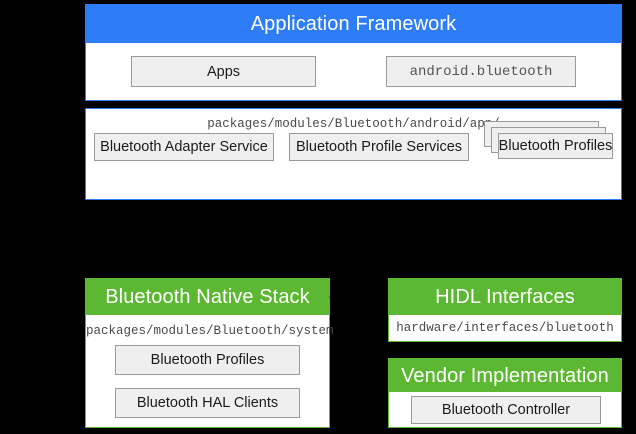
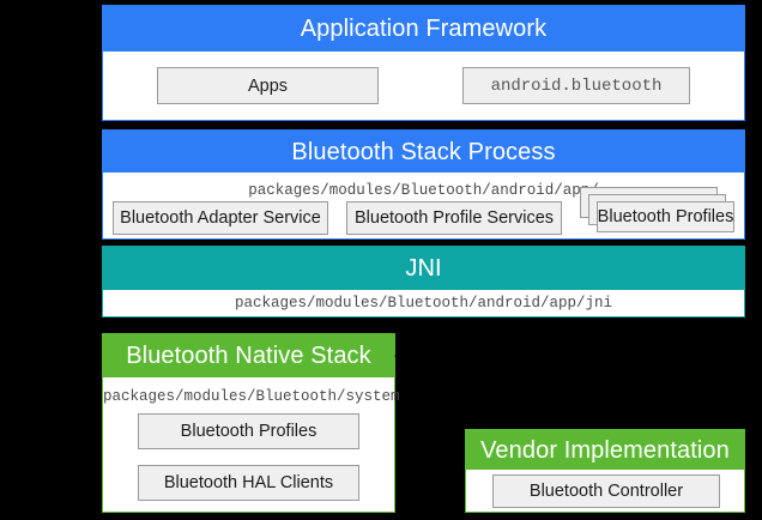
  Application Framework
  Apps
  android.bluetooth
+ Bluetooth Stack Process
  packages/modules/Bluetooth/android/ap
  Bluetooth Adapter Service
  Bluetooth Profile Services
  Bluetooth Profiles
+ JNI
+ packages/modules/Bluetooth/android/app/jni
  Bluetooth Native Stack
  packages/modules/Bluetooth/system
  Bluetooth Profiles
  Bluetooth HAL Clients
- HIDL Interfaces
- hardware/interfaces/bluetooth
  Vendor Implementation
  Bluetooth Controller
